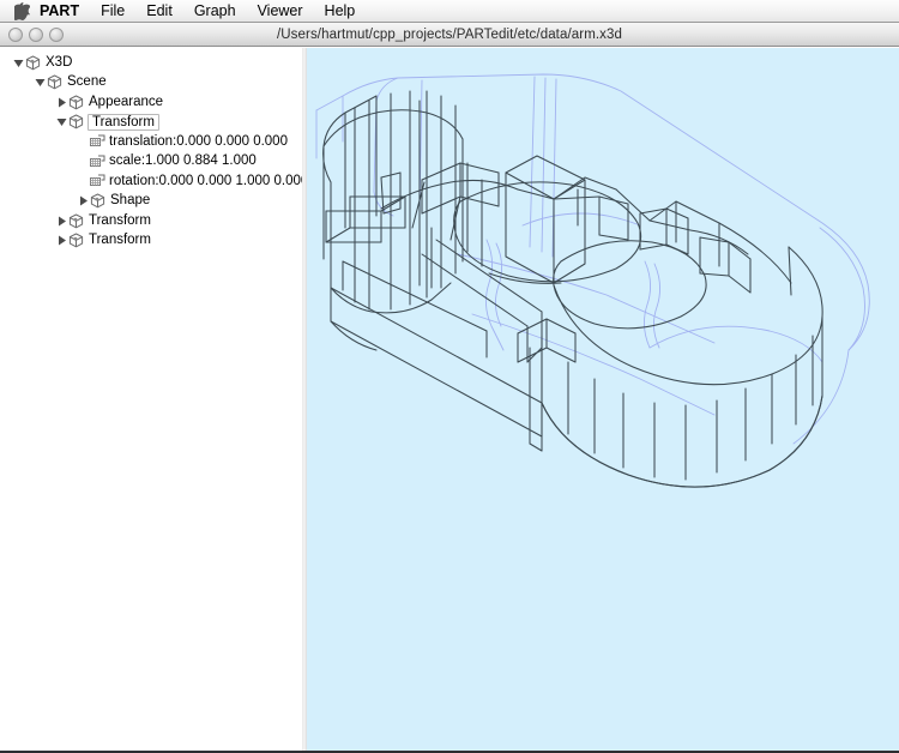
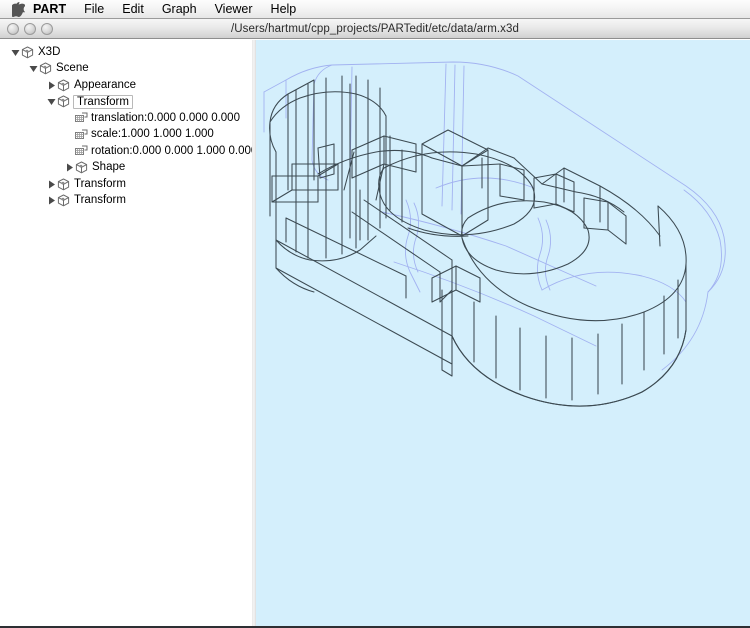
  PART
  File
  Edit
  Graph
  Viewer
  Help
  /Users/hartmut/cpp_projects/PARTedit/etc/data/arm.x3d
  X3D
  Scene
  Appearance
  Transform
  translation:0.000 0.000 0.000
- scale:1.000 0.884 1.000
+ scale:1.000 1.000 1.000
  rotation:0.000 0.000 1.000 0.00
  Shape
  Transform
  Transform
